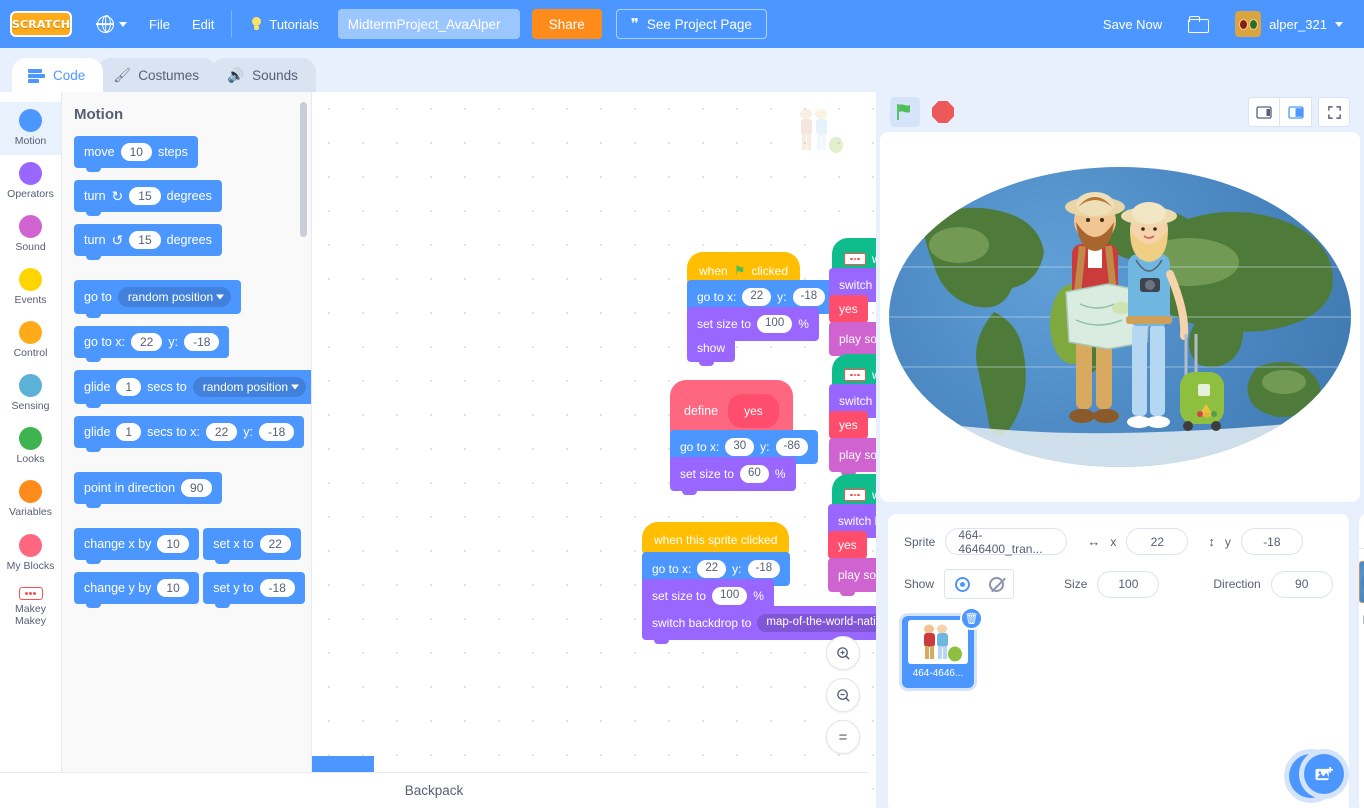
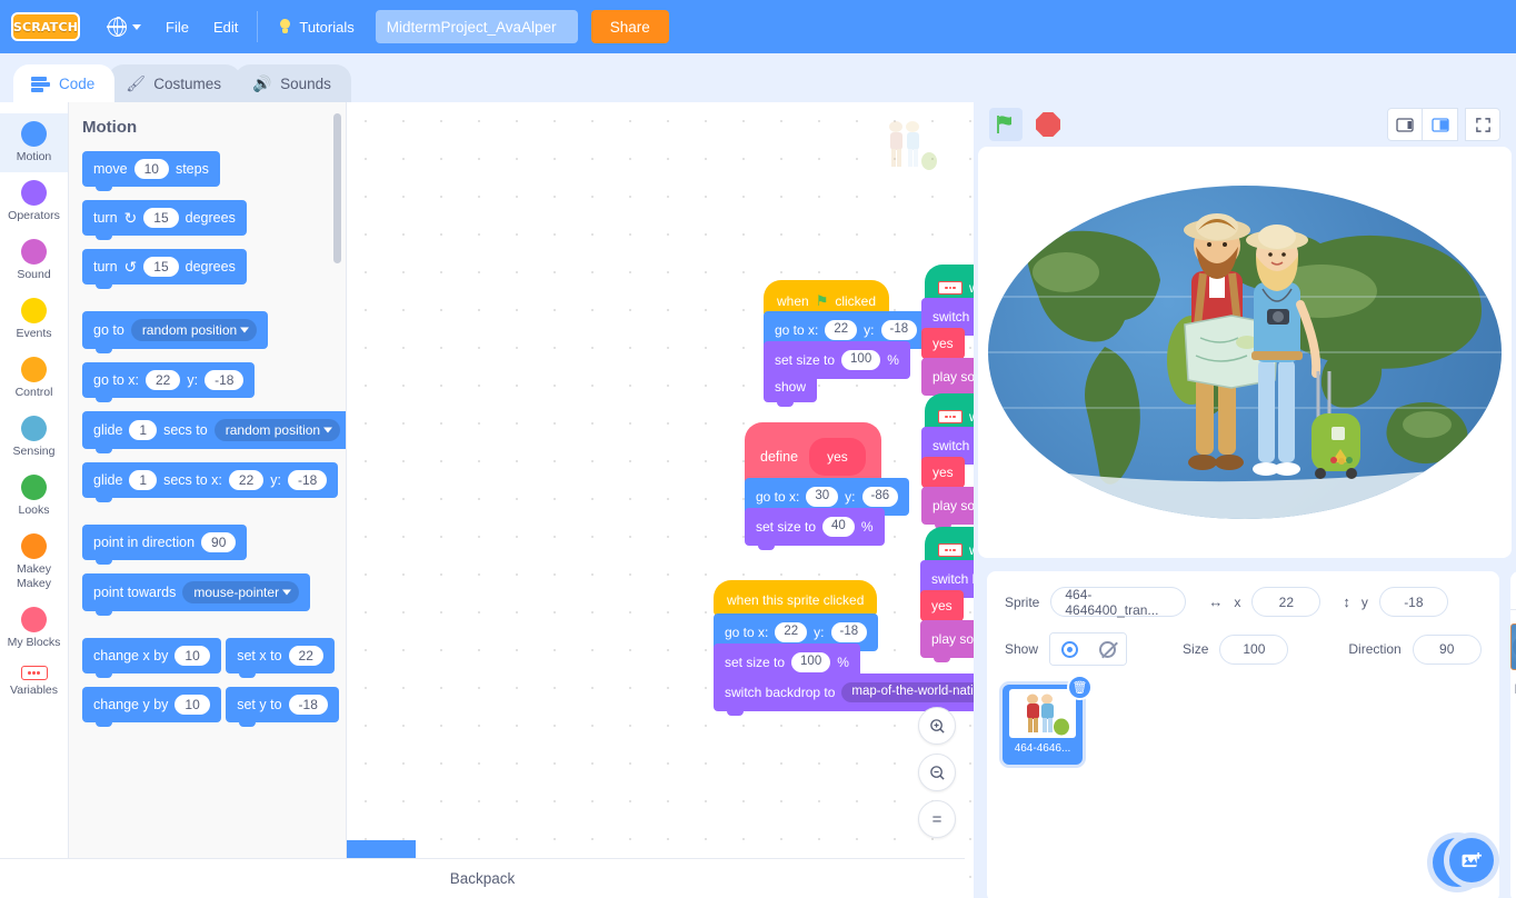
  SCRATCH
  File
  Edit
  Tutorials
  MidtermProject_AvaAlper
  Share
- ❞
- See Project Page
- Save Now
- alper_321
  Code
  🖌
  Costumes
  🔊
  Sounds
  Motion
  Operators
  Sound
  Events
  Control
  Sensing
  Looks
- Variables
+ Makey Makey
  My Blocks
- Makey Makey
+ Variables
  Motion
  move
  10
  steps
  turn
  ↻
  15
  degrees
  turn
  ↺
  15
  degrees
  go to
  random position
  go to x:
  22
  y:
  -18
  glide
  1
  secs to
  random position
  glide
  1
  secs to x:
  22
  y:
  -18
  point in direction
  90
+ point towards
+ mouse-pointer
  change x by
  10
  set x to
  22
  change y by
  10
  set y to
  -18
  when
  ⚑
  clicked
  go to x:
  22
  y:
  -18
  set size to
  100
  %
  show
  define
  yes
  go to x:
  30
  y:
  -86
  set size to
- 60
+ 40
  %
  when this sprite clicked
  go to x:
  22
  y:
  -18
  set size to
  100
  %
  switch backdrop to
  yes
  yes
  yes
  =
  Sprite
  464-4646400_tran...
  ↔
  x
  22
  ↕
  y
  -18
  Show
  Size
  100
  Direction
  90
  464-4646...
  🗑
  Backpack
